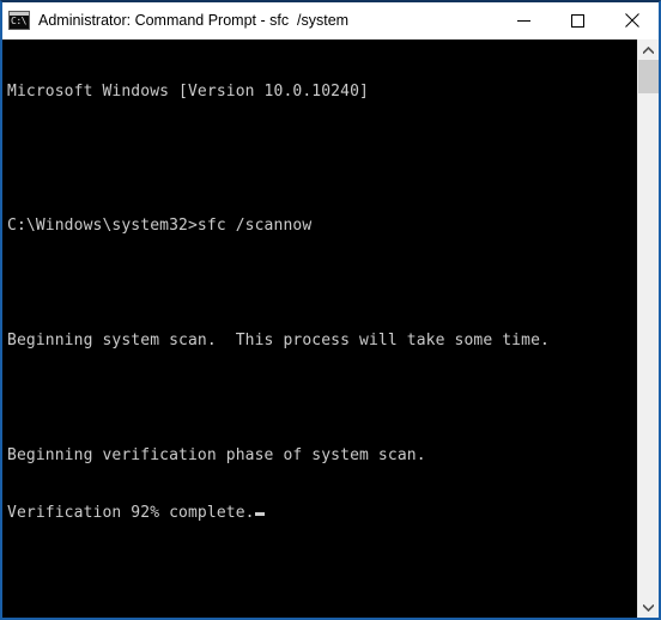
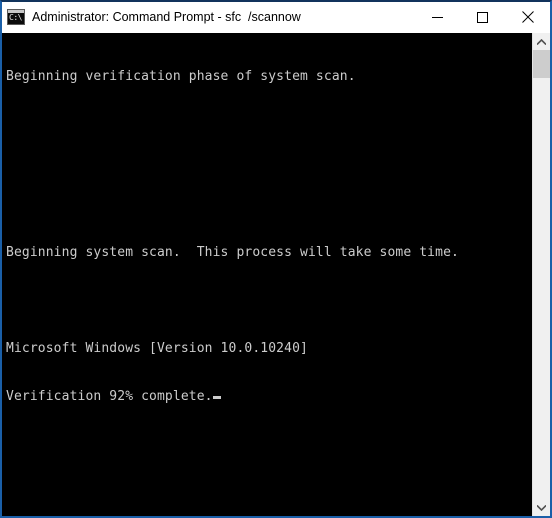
  C:\
- Administrator: Command Prompt - sfc /system
+ Administrator: Command Prompt - sfc /scannow
- Microsoft Windows [Version 10.0.10240]
+ Beginning verification phase of system scan.
- C:\Windows\system32>sfc /scannow
  Beginning system scan. This process will take some time.
- Beginning verification phase of system scan.
+ Microsoft Windows [Version 10.0.10240]
  Verification 92% complete.
